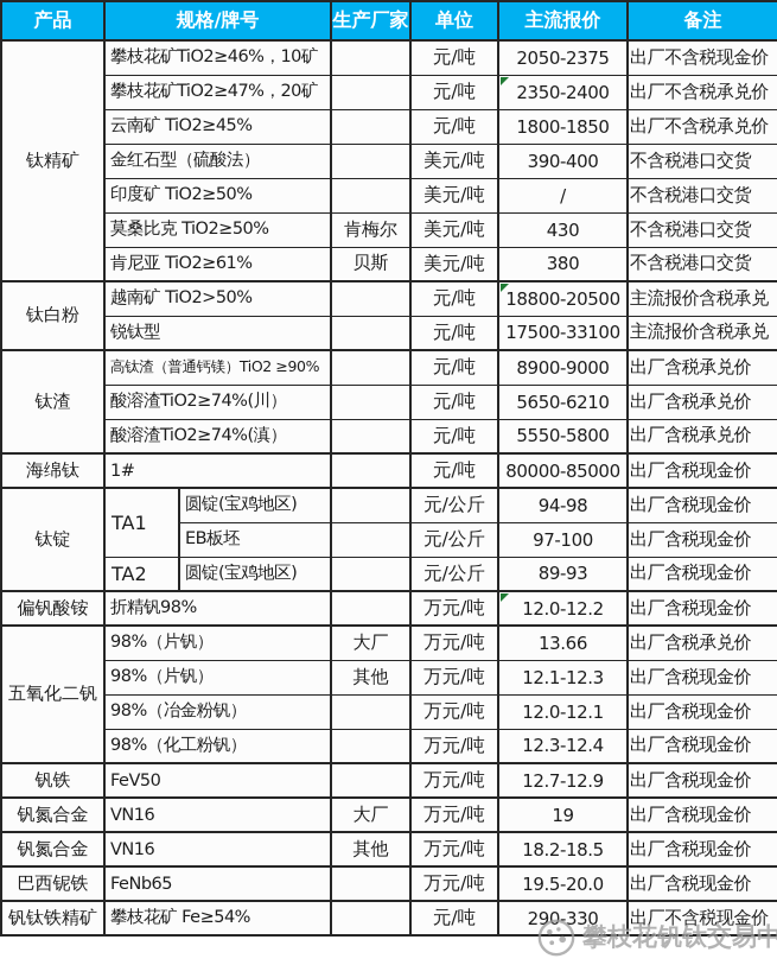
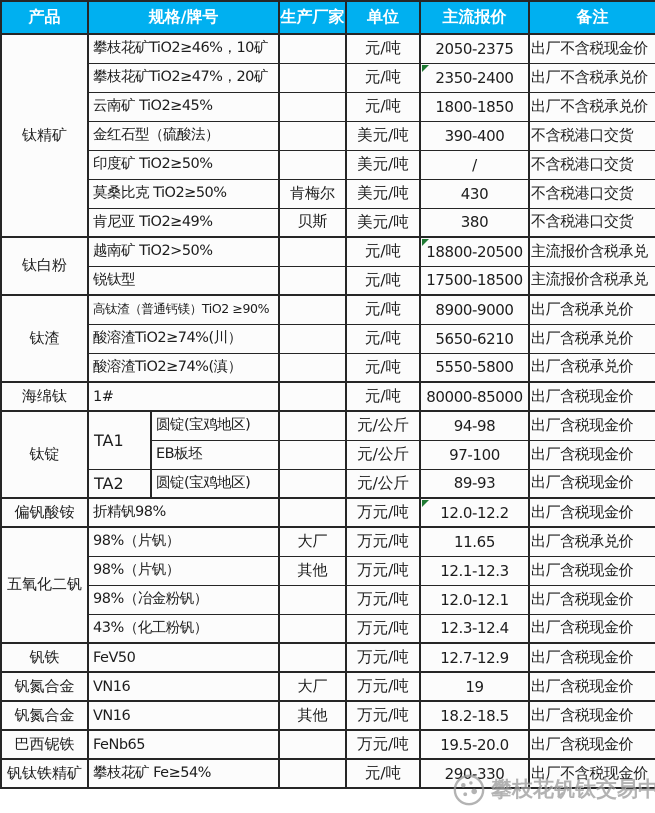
  产品	规格/牌号	生产厂家	单位	主流报价	备注
  钛精矿	攀枝花矿TiO2≥46%，10矿		元/吨	2050-2375	出厂不含税现金价
  攀枝花矿TiO2≥47%，20矿		元/吨	2350-2400	出厂不含税承兑价
  云南矿 TiO2≥45%		元/吨	1800-1850	出厂不含税承兑价
  金红石型（硫酸法）		美元/吨	390-400	不含税港口交货
  印度矿 TiO2≥50%		美元/吨	/	不含税港口交货
  莫桑比克 TiO2≥50%	肯梅尔	美元/吨	430	不含税港口交货
- 肯尼亚 TiO2≥61%	贝斯	美元/吨	380	不含税港口交货
+ 肯尼亚 TiO2≥49%	贝斯	美元/吨	380	不含税港口交货
  钛白粉	越南矿 TiO2>50%		元/吨	18800-20500	主流报价含税承兑
- 锐钛型		元/吨	17500-33100	主流报价含税承兑
+ 锐钛型		元/吨	17500-18500	主流报价含税承兑
  钛渣	高钛渣（普通钙镁）TiO2 ≥90%		元/吨	8900-9000	出厂含税承兑价
  酸溶渣TiO2≥74%(川）		元/吨	5650-6210	出厂含税承兑价
  酸溶渣TiO2≥74%(滇）		元/吨	5550-5800	出厂含税承兑价
  海绵钛	1#		元/吨	80000-85000	出厂含税现金价
  钛锭	TA1	圆锭(宝鸡地区)		元/公斤	94-98	出厂含税现金价
  EB板坯		元/公斤	97-100	出厂含税现金价
  TA2	圆锭(宝鸡地区)		元/公斤	89-93	出厂含税现金价
  偏钒酸铵	折精钒98%		万元/吨	12.0-12.2	出厂含税现金价
- 五氧化二钒	98%（片钒）	大厂	万元/吨	13.66	出厂含税承兑价
+ 五氧化二钒	98%（片钒）	大厂	万元/吨	11.65	出厂含税承兑价
  98%（片钒）	其他	万元/吨	12.1-12.3	出厂含税现金价
  98%（冶金粉钒）		万元/吨	12.0-12.1	出厂含税现金价
- 98%（化工粉钒）		万元/吨	12.3-12.4	出厂含税现金价
+ 43%（化工粉钒）		万元/吨	12.3-12.4	出厂含税现金价
  钒铁	FeV50		万元/吨	12.7-12.9	出厂含税现金价
  钒氮合金	VN16	大厂	万元/吨	19	出厂含税现金价
  钒氮合金	VN16	其他	万元/吨	18.2-18.5	出厂含税现金价
  巴西铌铁	FeNb65		万元/吨	19.5-20.0	出厂含税现金价
  钒钛铁精矿	攀枝花矿 Fe≥54%		元/吨	290-330	出厂不含税现金价
  攀枝花钒钛交易中
